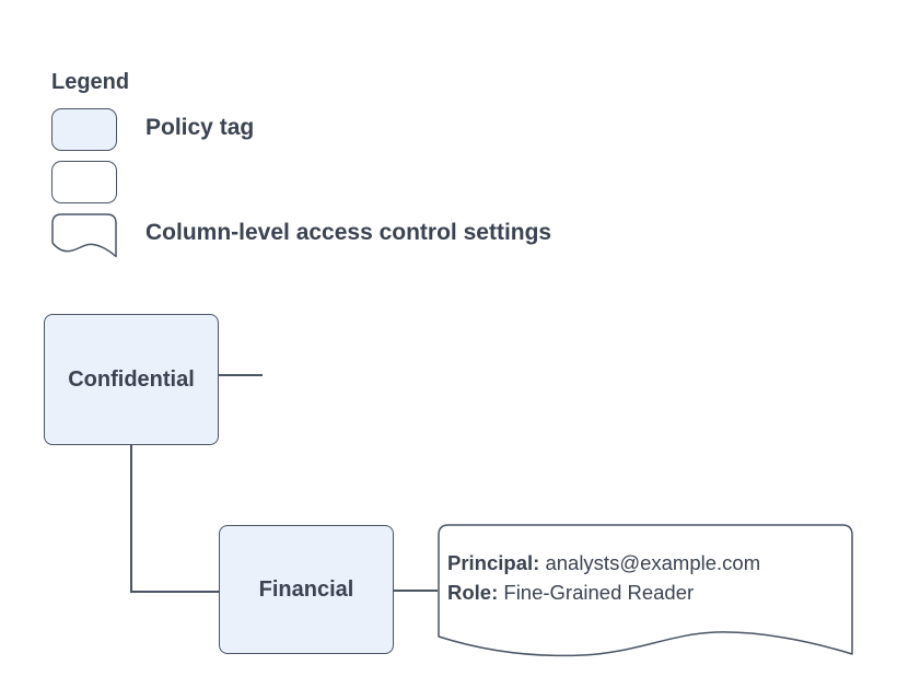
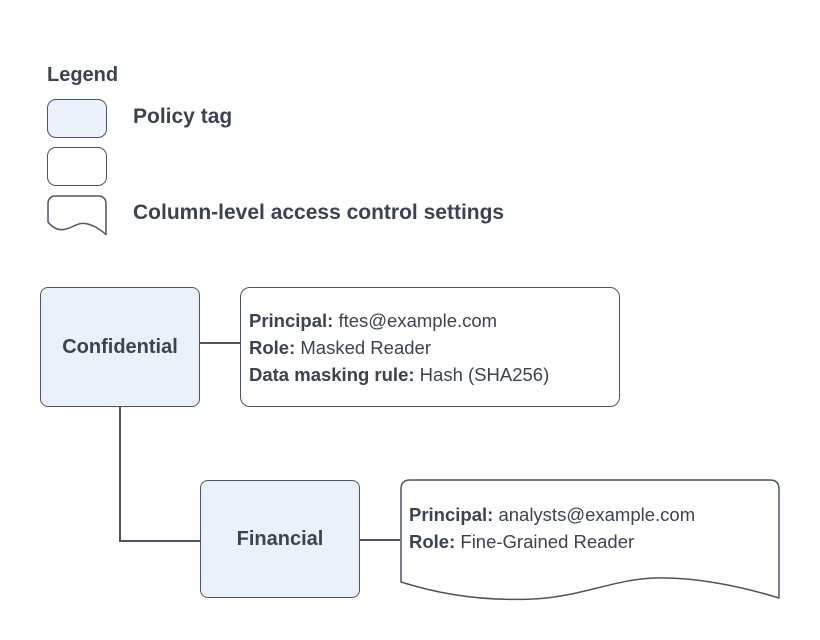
  Legend
  Policy tag
  Column-level access control settings
  Confidential
+ Principal: ftes@example.com
+ Role: Masked Reader
+ Data masking rule: Hash (SHA256)
  Financial
  Principal: analysts@example.com
  Role: Fine-Grained Reader
